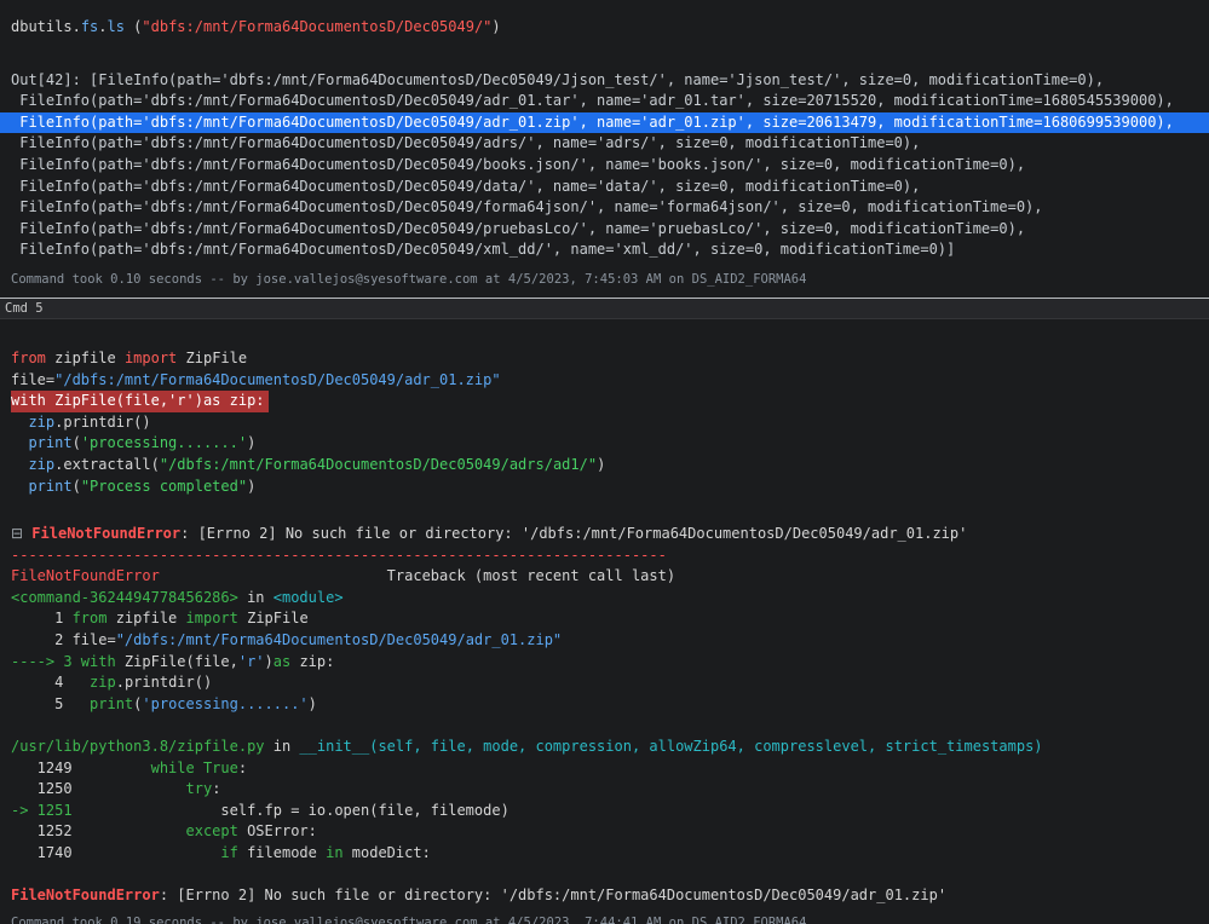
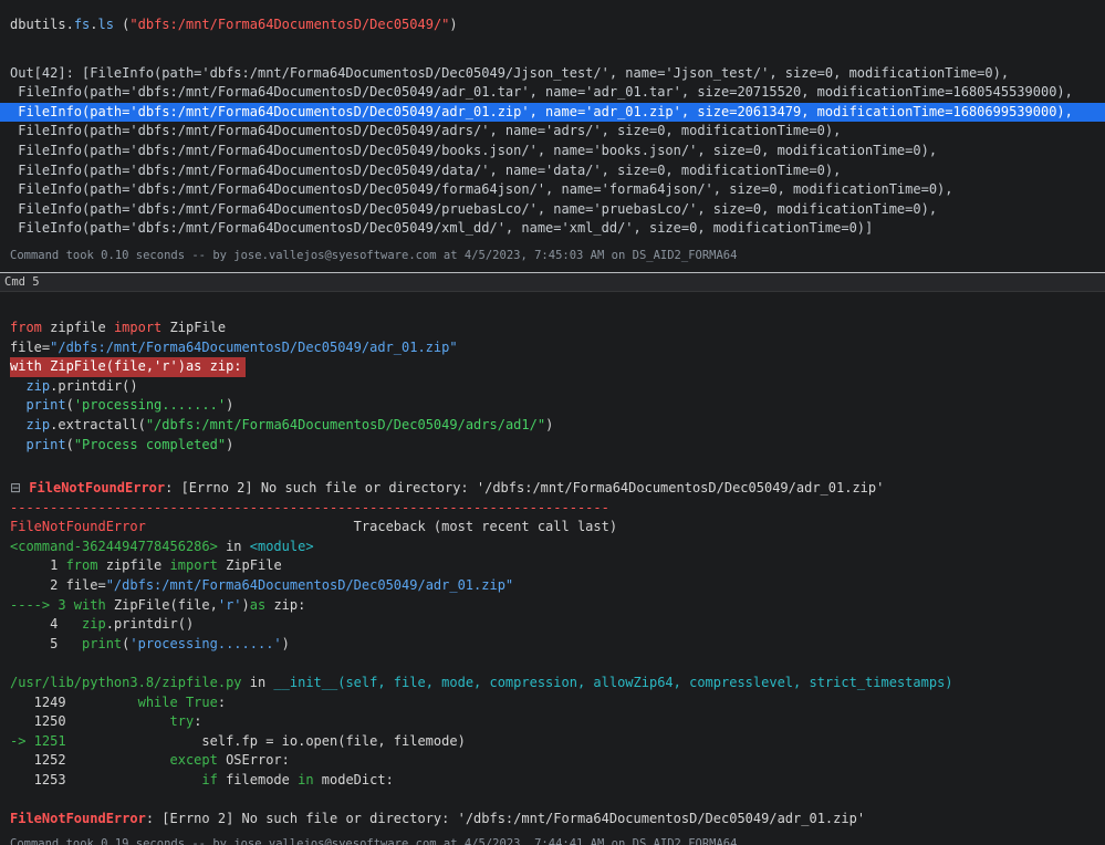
  dbutils.fs.ls ("dbfs:/mnt/Forma64DocumentosD/Dec05049/")
  Out[42]: [FileInfo(path='dbfs:/mnt/Forma64DocumentosD/Dec05049/Jjson_test/', name='Jjson_test/', size=0, modificationTime=0),
  FileInfo(path='dbfs:/mnt/Forma64DocumentosD/Dec05049/adr_01.tar', name='adr_01.tar', size=20715520, modificationTime=1680545539000),
  FileInfo(path='dbfs:/mnt/Forma64DocumentosD/Dec05049/adr_01.zip', name='adr_01.zip', size=20613479, modificationTime=1680699539000),
  FileInfo(path='dbfs:/mnt/Forma64DocumentosD/Dec05049/adrs/', name='adrs/', size=0, modificationTime=0),
  FileInfo(path='dbfs:/mnt/Forma64DocumentosD/Dec05049/books.json/', name='books.json/', size=0, modificationTime=0),
  FileInfo(path='dbfs:/mnt/Forma64DocumentosD/Dec05049/data/', name='data/', size=0, modificationTime=0),
  FileInfo(path='dbfs:/mnt/Forma64DocumentosD/Dec05049/forma64json/', name='forma64json/', size=0, modificationTime=0),
  FileInfo(path='dbfs:/mnt/Forma64DocumentosD/Dec05049/pruebasLco/', name='pruebasLco/', size=0, modificationTime=0),
  FileInfo(path='dbfs:/mnt/Forma64DocumentosD/Dec05049/xml_dd/', name='xml_dd/', size=0, modificationTime=0)]
  Command took 0.10 seconds -- by jose.vallejos@syesoftware.com at 4/5/2023, 7:45:03 AM on DS_AID2_FORMA64
  Cmd 5
  from zipfile import ZipFile
  file="/dbfs:/mnt/Forma64DocumentosD/Dec05049/adr_01.zip"
  with ZipFile(file,'r')as zip:
  zip.printdir()
  print('processing.......')
  zip.extractall("/dbfs:/mnt/Forma64DocumentosD/Dec05049/adrs/ad1/")
  print("Process completed")
  ⊟ FileNotFoundError: [Errno 2] No such file or directory: '/dbfs:/mnt/Forma64DocumentosD/Dec05049/adr_01.zip'
  ---------------------------------------------------------------------------
  FileNotFoundError Traceback (most recent call last)
  <command-3624494778456286> in <module>
  1 from zipfile import ZipFile
  2 file="/dbfs:/mnt/Forma64DocumentosD/Dec05049/adr_01.zip"
  ----> 3 with ZipFile(file,'r')as zip:
  4 zip.printdir()
  5 print('processing.......')
  /usr/lib/python3.8/zipfile.py in __init__(self, file, mode, compression, allowZip64, compresslevel, strict_timestamps)
  1249 while True:
  1250 try:
  -> 1251 self.fp = io.open(file, filemode)
  1252 except OSError:
- 1740 if filemode in modeDict:
+ 1253 if filemode in modeDict:
  FileNotFoundError: [Errno 2] No such file or directory: '/dbfs:/mnt/Forma64DocumentosD/Dec05049/adr_01.zip'
  Command took 0.19 seconds -- by jose.vallejos@syesoftware.com at 4/5/2023, 7:44:41 AM on DS_AID2_FORMA64
